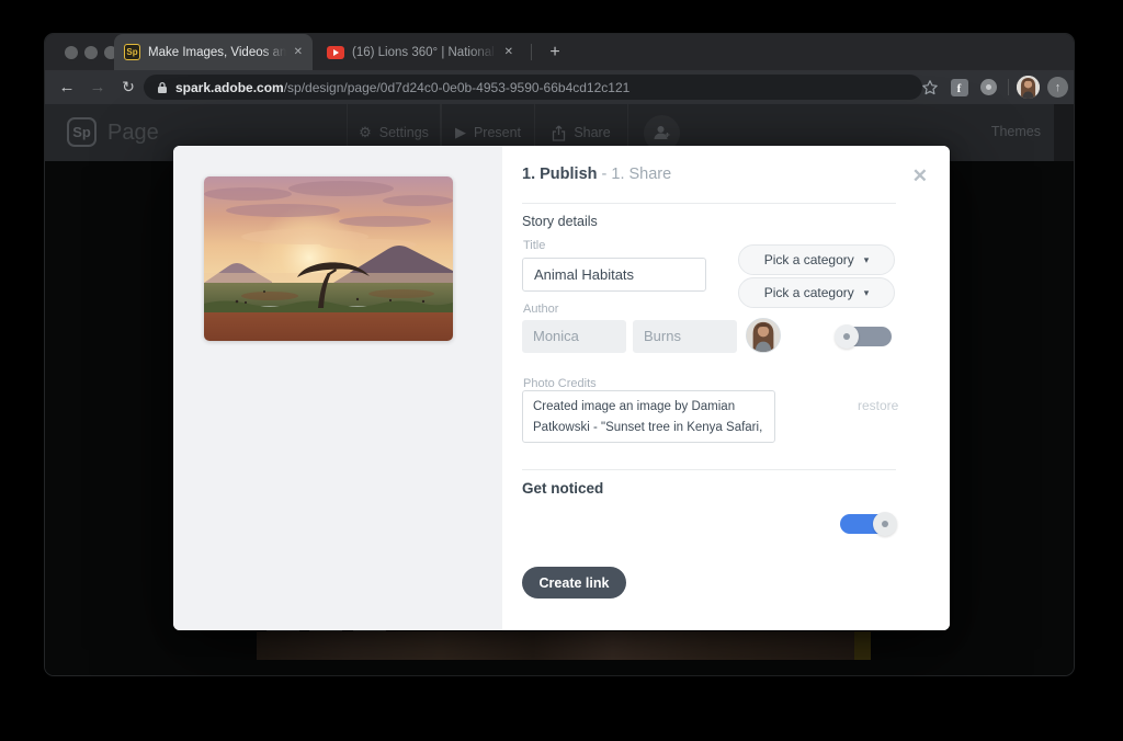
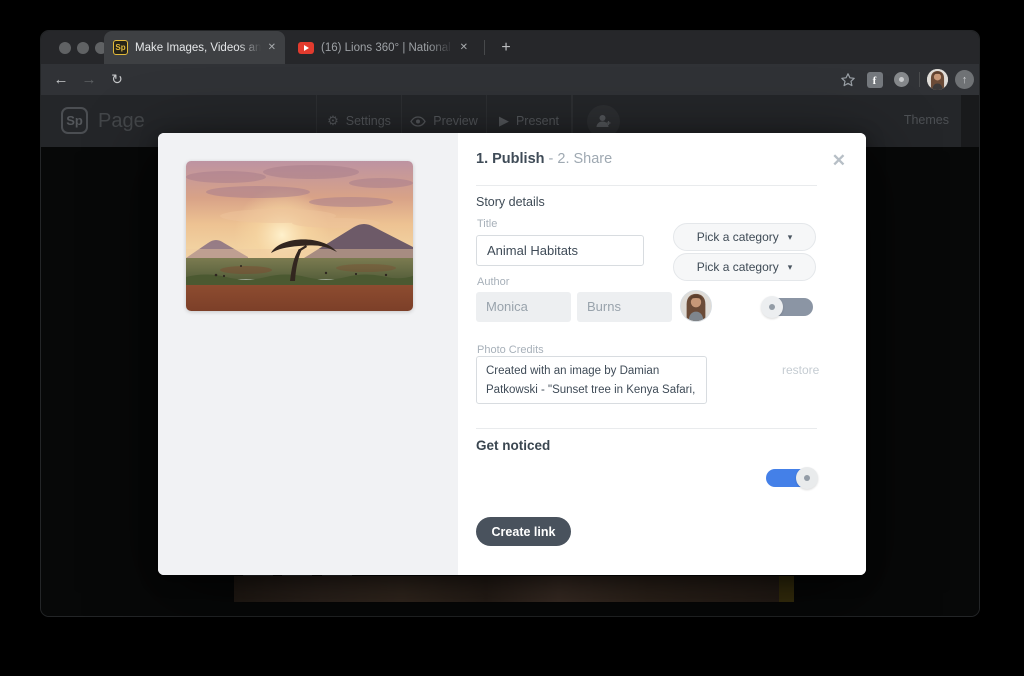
  Sp
  Make Images, Videos an
  ✕
  (16) Lions 360° | National
  ✕
  +
  ←
  →
  ↻
- spark.adobe.com/sp/design/page/0d7d24c0-0e0b-4953-9590-66b4cd12c121
  f
  ↑
  Sp
  Page
  ⚙
  Settings
+ Preview
  ▶
  Present
- Share
  Themes
- 1. Publish - 1. Share
+ 1. Publish - 2. Share
  ✕
  Story details
  Title
  Animal Habitats
  Pick a category
  ▾
  Pick a category
  ▾
  Author
  Monica
  Burns
  Photo Credits
- Created image an image by Damian
+ Created with an image by Damian
  Patkowski - "Sunset tree in Kenya Safari,
  restore
  Get noticed
  Create link
